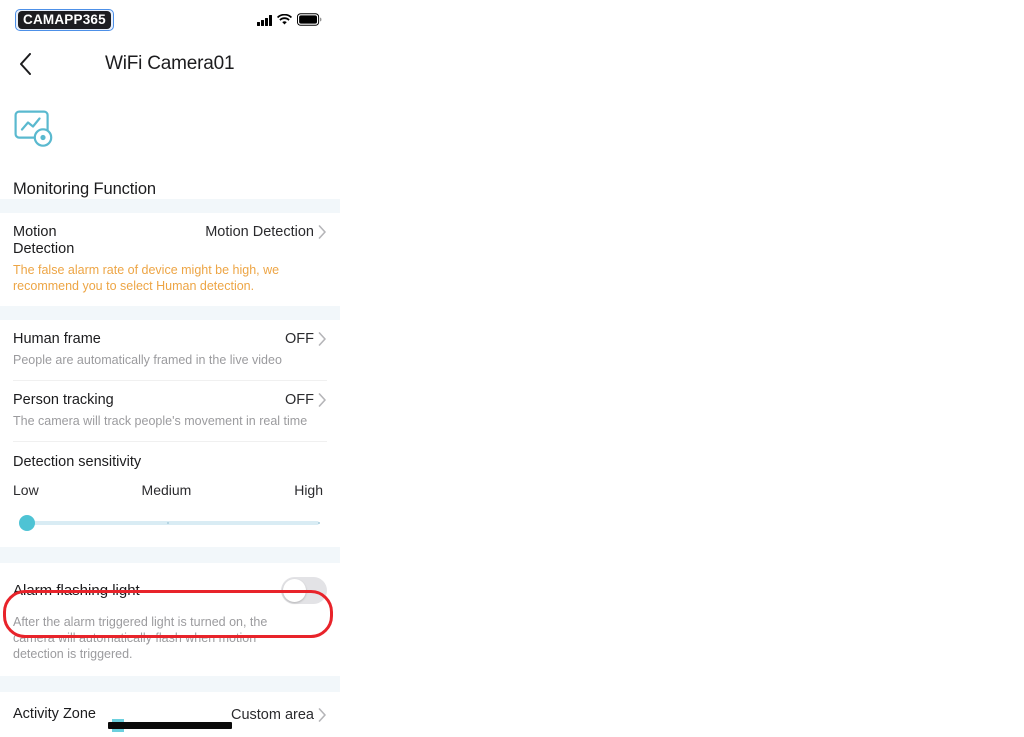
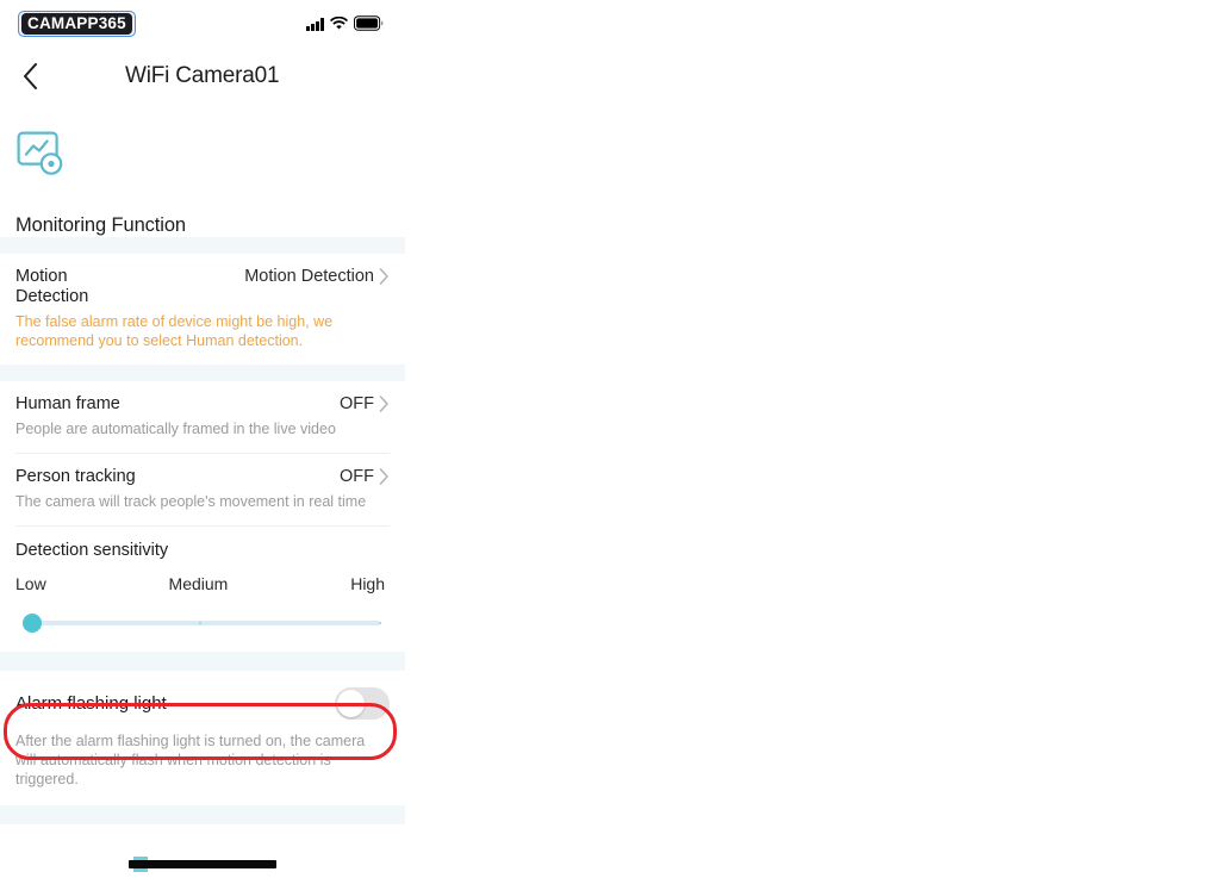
  CAMAPP365
  WiFi Camera01
  Monitoring Function
  Motion
  Detection
  Motion Detection
  The false alarm rate of device might be high, we recommend you to select Human detection.
  Human frame
  OFF
  People are automatically framed in the live video
  Person tracking
  OFF
  The camera will track people's movement in real time
  Detection sensitivity
  Low
  Medium
  High
  Alarm flashing light
- After the alarm triggered light is turned on, the camera will automatically flash when motion detection is triggered.
+ After the alarm flashing light is turned on, the camera will automatically flash when motion detection is triggered.
- Activity Zone
- Custom area
